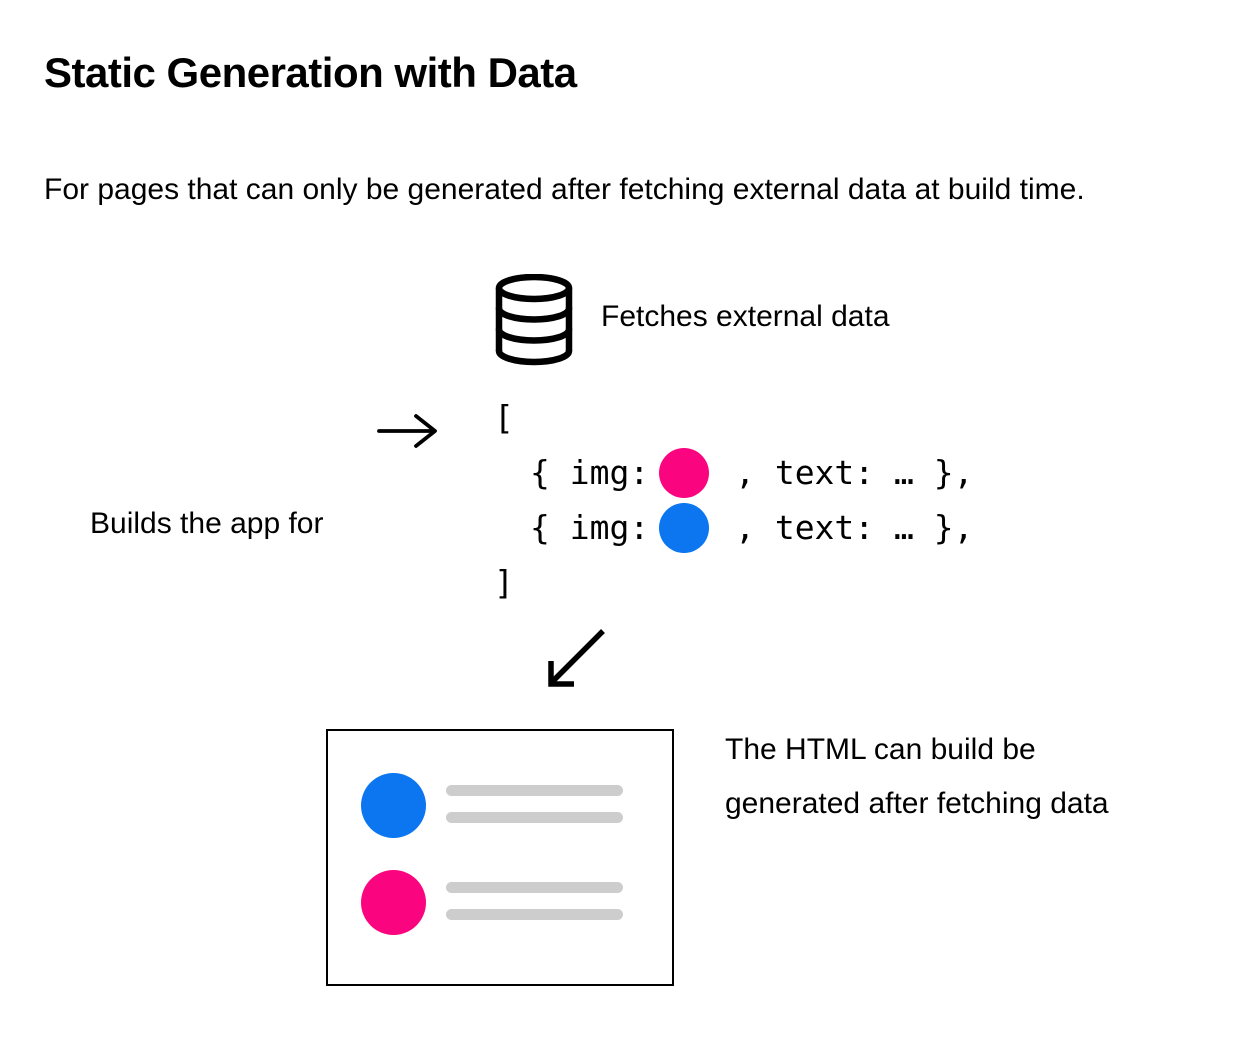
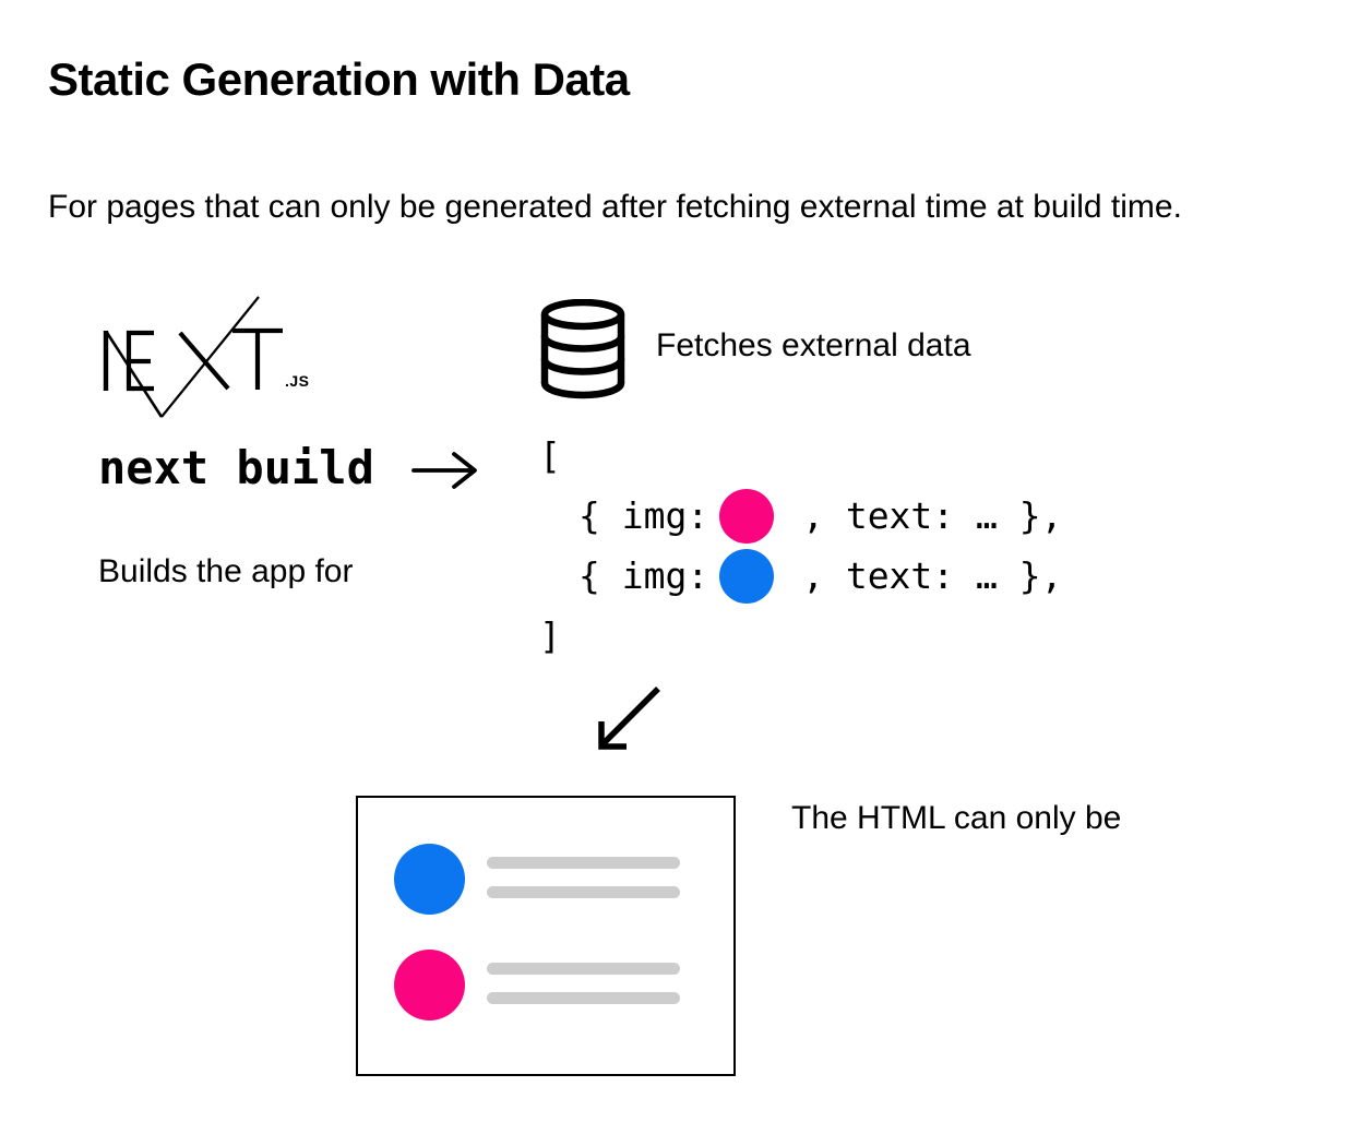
  Static Generation with Data
- For pages that can only be generated after fetching external data at build time.
+ For pages that can only be generated after fetching external time at build time.
+ .JS
  Fetches external data
+ next build
  Builds the app for
  [
  { img:
  , text: … },
  { img:
  , text: … },
  ]
- The HTML can build be
+ The HTML can only be
- generated after fetching data
